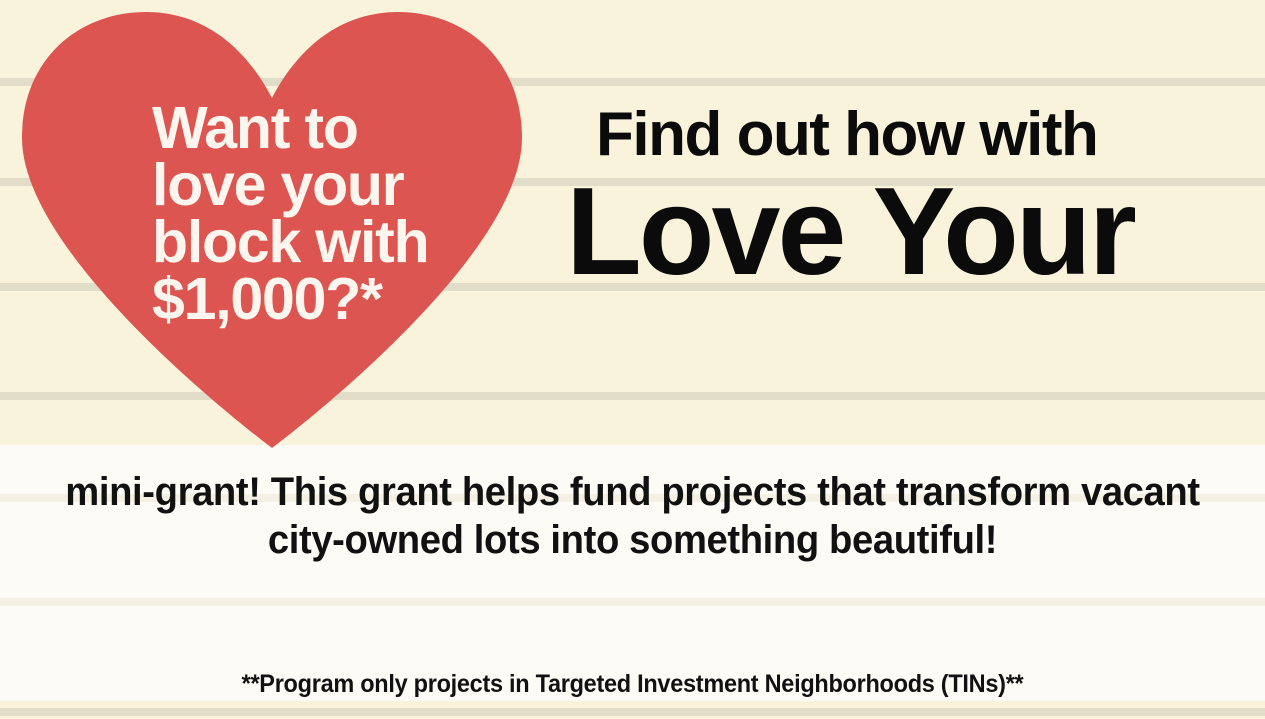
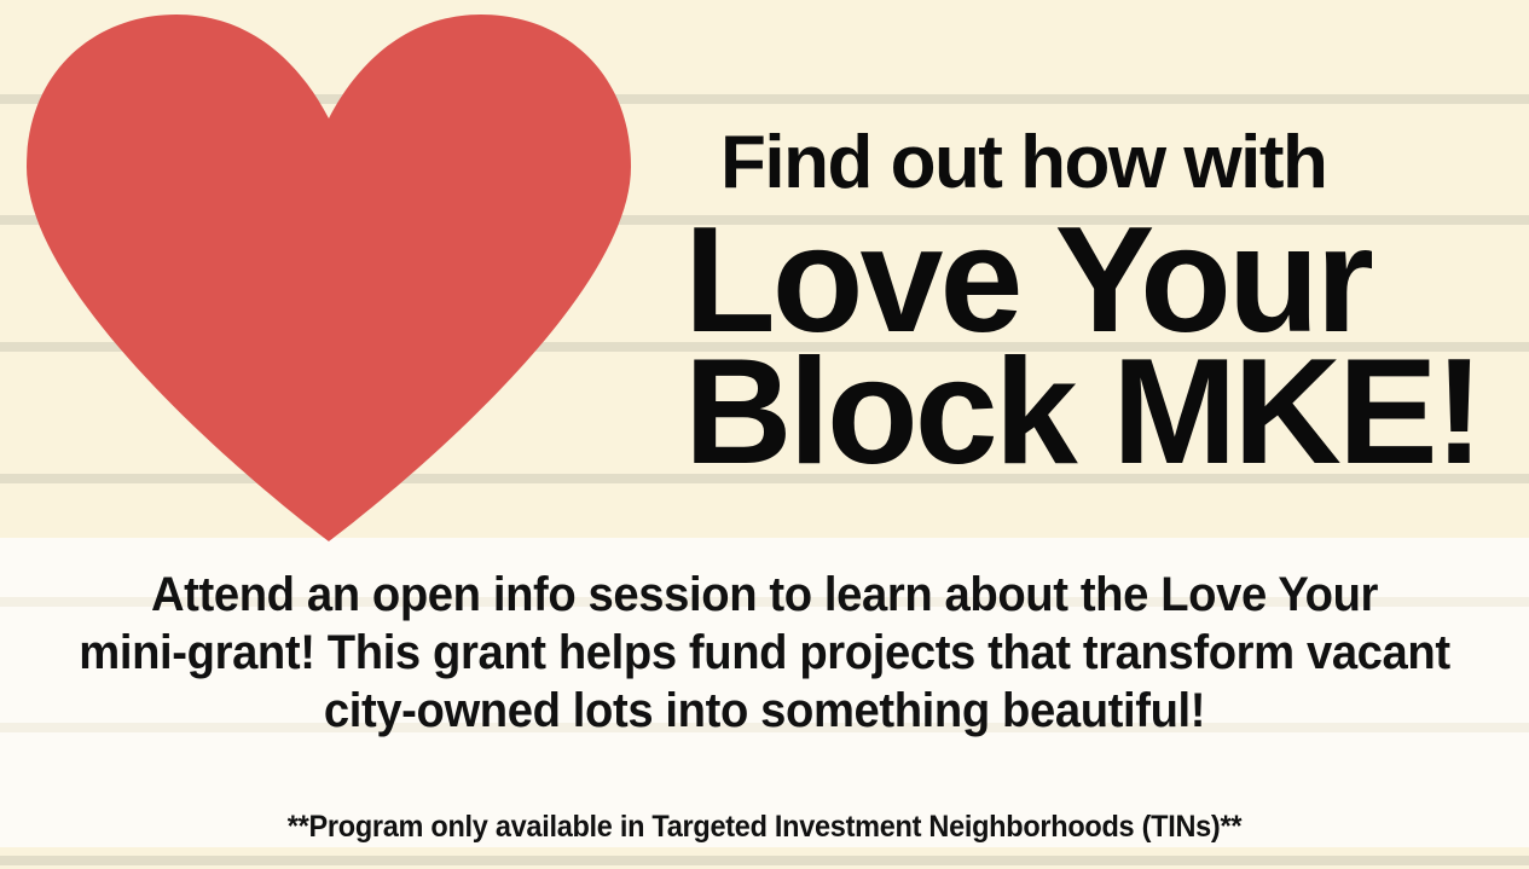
- Want to
- love your
- block with
- $1,000?*
  Find out how with
  Love Your
+ Block MKE!
+ Attend an open info session to learn about the Love Your
  mini-grant! This grant helps fund projects that transform vacant
  city-owned lots into something beautiful!
- **Program only projects in Targeted Investment Neighborhoods (TINs)**
+ **Program only available in Targeted Investment Neighborhoods (TINs)**
